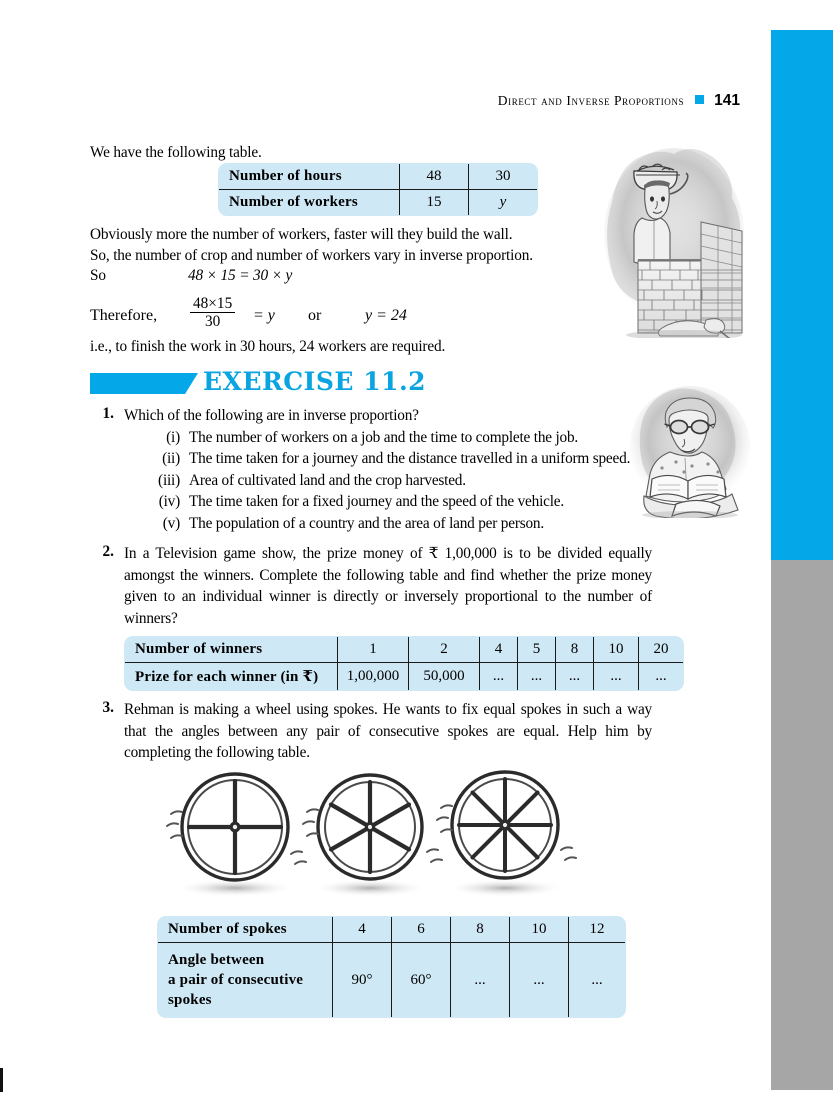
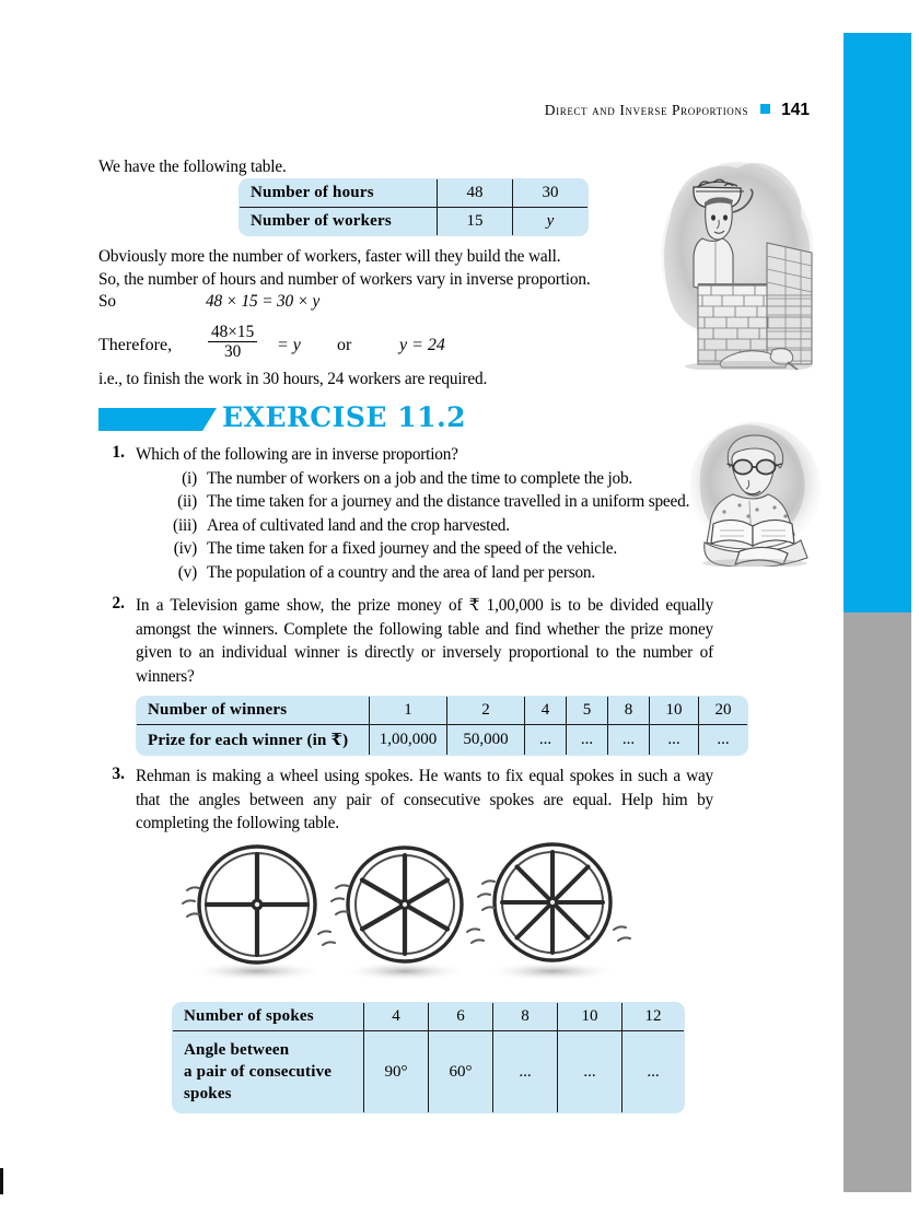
  Direct and Inverse Proportions 141
  We have the following table.
  Number of hours	48	30
  Number of workers	15	y
  Obviously more the number of workers, faster will they build the wall.
- So, the number of crop and number of workers vary in inverse proportion.
+ So, the number of hours and number of workers vary in inverse proportion.
  So
  48 × 15 = 30 × y
  Therefore,
  48×15
  30
  = y
  or
  y = 24
  i.e., to finish the work in 30 hours, 24 workers are required.
  EXERCISE 11.2
  1.
  Which of the following are in inverse proportion?
  (i) The number of workers on a job and the time to complete the job.
  (ii) The time taken for a journey and the distance travelled in a uniform speed.
  (iii) Area of cultivated land and the crop harvested.
  (iv) The time taken for a fixed journey and the speed of the vehicle.
  (v) The population of a country and the area of land per person.
  2.
  In a Television game show, the prize money of ₹ 1,00,000 is to be divided equally amongst the winners. Complete the following table and find whether the prize money given to an individual winner is directly or inversely proportional to the number of winners?
  Number of winners	1	2	4	5	8	10	20
  Prize for each winner (in ₹)	1,00,000	50,000	...	...	...	...	...
  3.
  Rehman is making a wheel using spokes. He wants to fix equal spokes in such a way that the angles between any pair of consecutive spokes are equal. Help him by completing the following table.
  Number of spokes	4	6	8	10	12
  Angle between a pair of consecutive spokes	90°	60°	...	...	...
